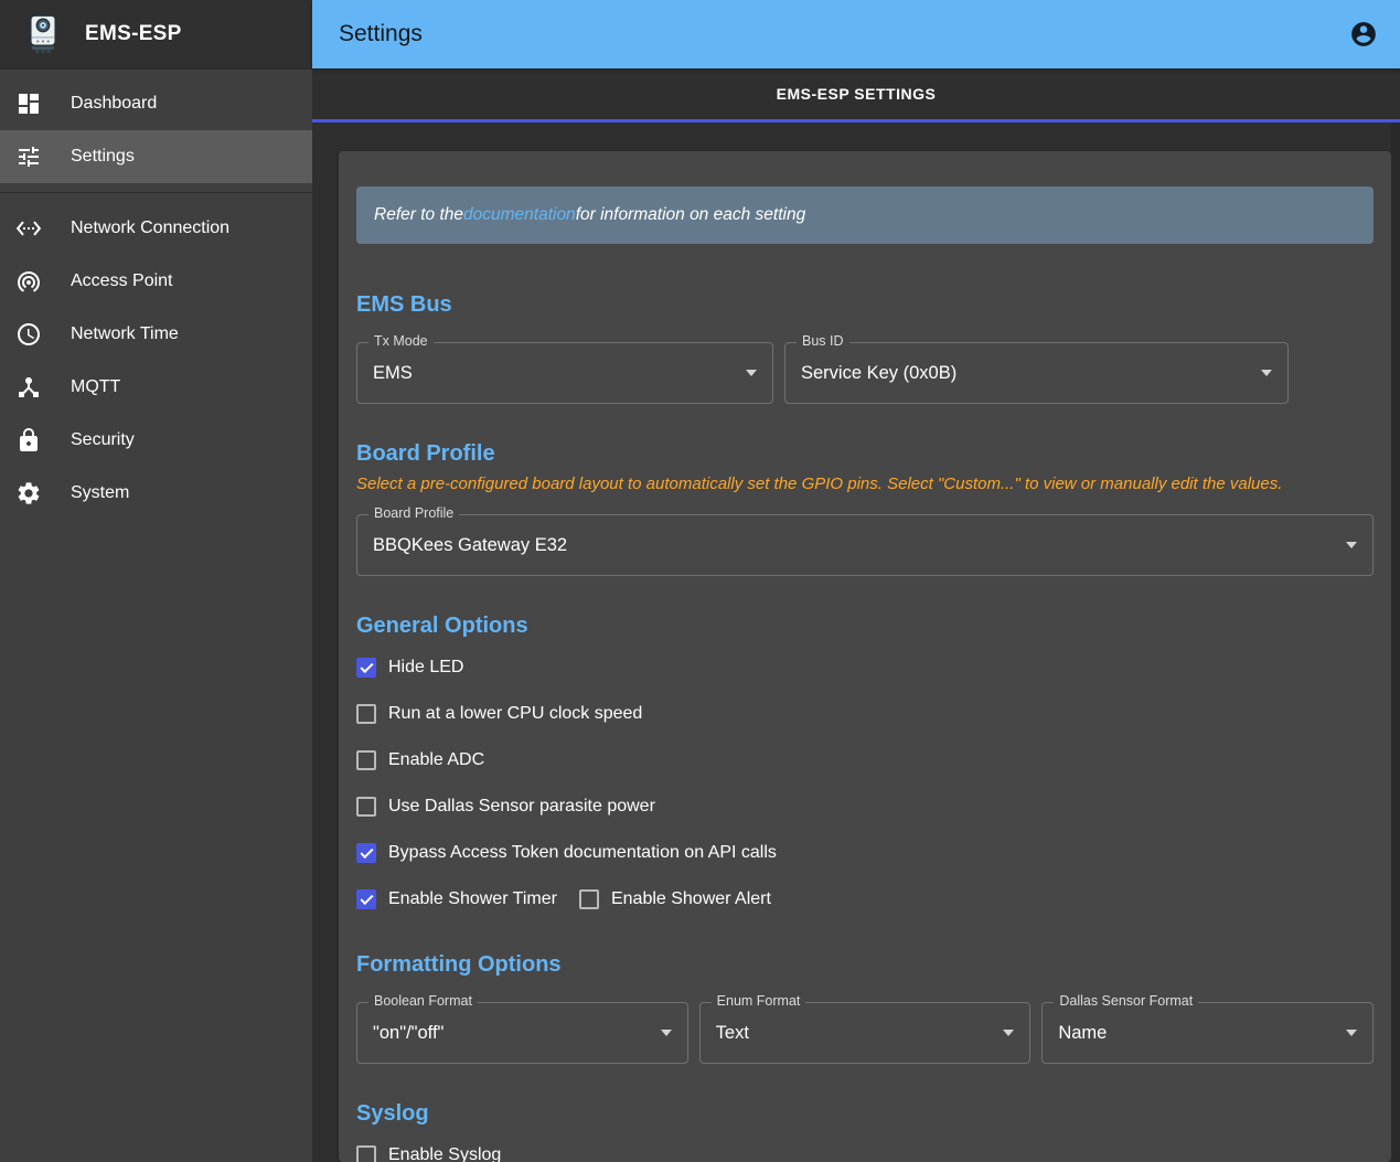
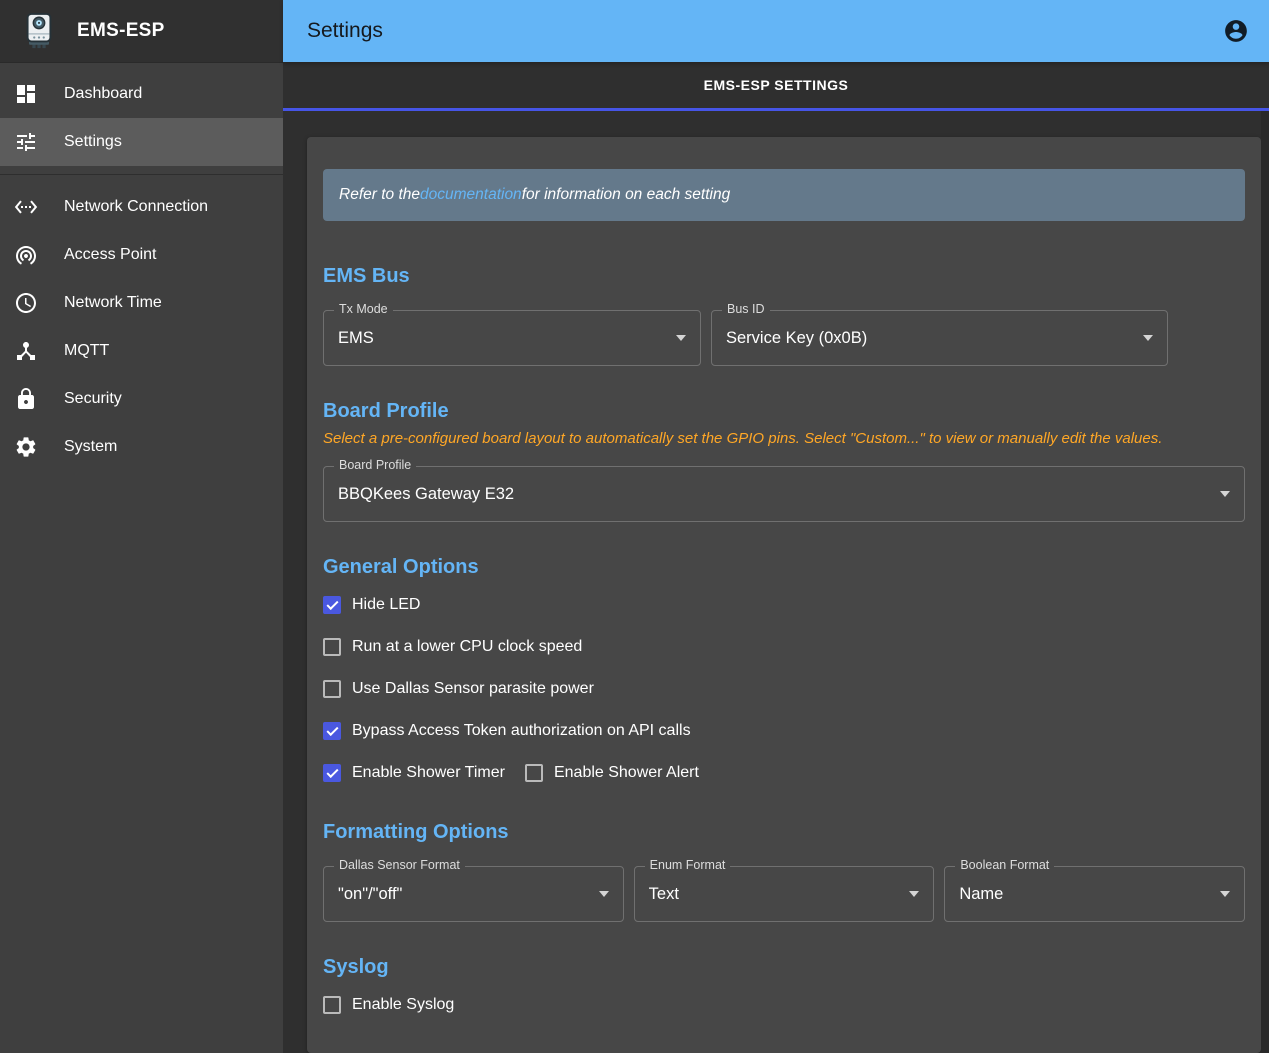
  EMS-ESP
  Dashboard
  Settings
  Network Connection
  Access Point
  Network Time
  MQTT
  Security
  System
  Settings
  EMS-ESP SETTINGS
  Refer to the
  documentation
  for information on each setting
  EMS Bus
  Tx Mode
  EMS
  Bus ID
  Service Key (0x0B)
  Board Profile
  Select a pre-configured board layout to automatically set the GPIO pins. Select "Custom..." to view or manually edit the values.
  Board Profile
  BBQKees Gateway E32
  General Options
  Hide LED
  Run at a lower CPU clock speed
- Enable ADC
  Use Dallas Sensor parasite power
- Bypass Access Token documentation on API calls
+ Bypass Access Token authorization on API calls
  Enable Shower Timer
  Enable Shower Alert
  Formatting Options
- Boolean Format
+ Dallas Sensor Format
  "on"/"off"
  Enum Format
  Text
- Dallas Sensor Format
+ Boolean Format
  Name
  Syslog
  Enable Syslog
